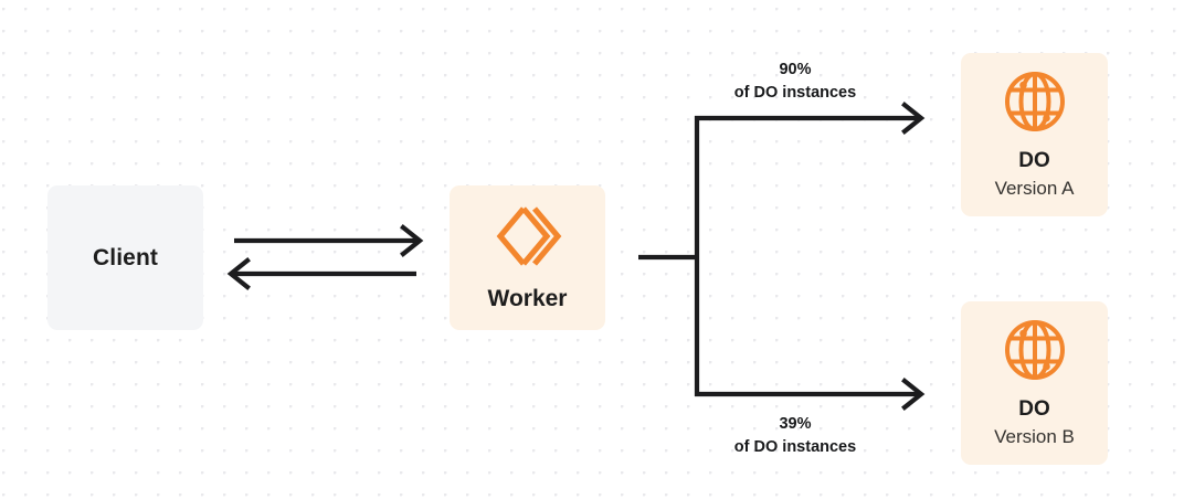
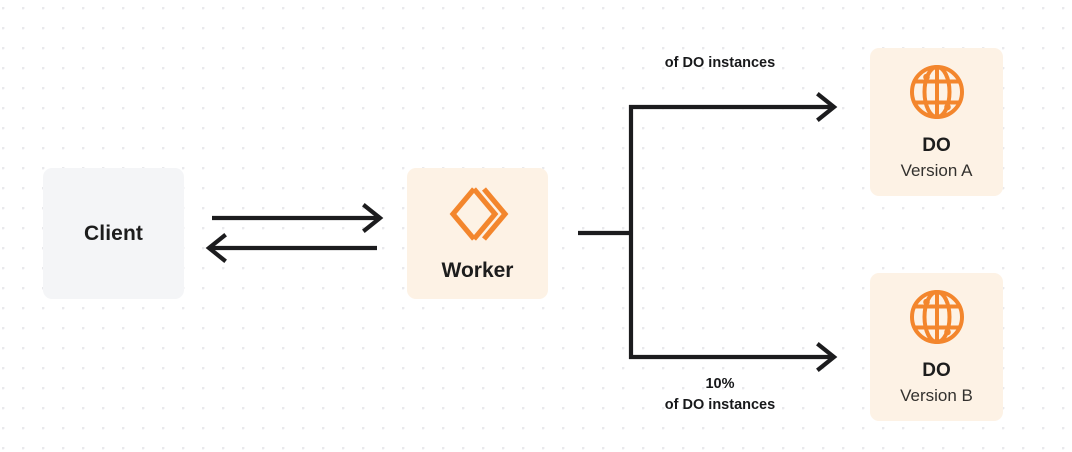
  Client
  Worker
  DO
  Version A
  DO
  Version B
- 90%
  of DO instances
- 39%
+ 10%
  of DO instances
